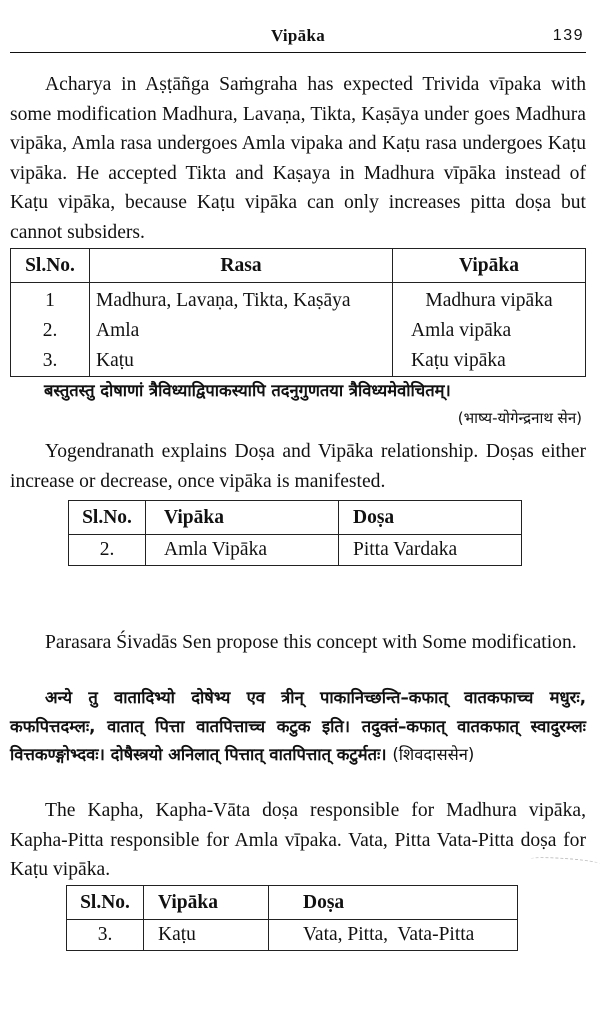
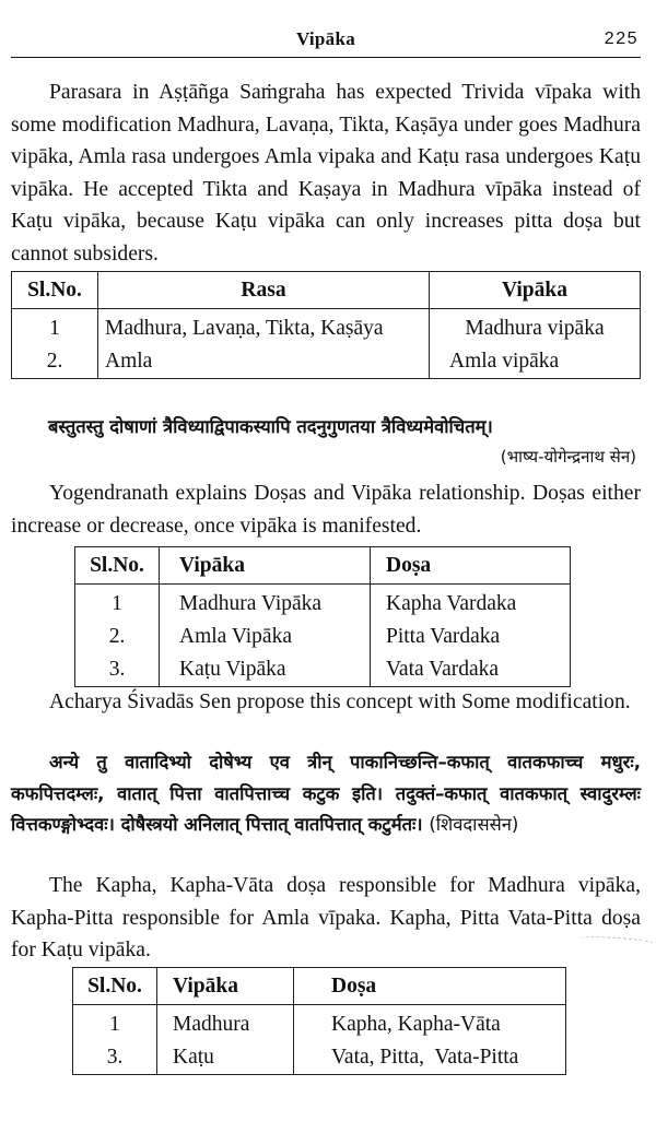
  Vipāka
- 139
+ 225
- Acharya in Aṣṭāñga Saṁgraha has expected Trivida vīpaka with some modification Madhura, Lavaṇa, Tikta, Kaṣāya under goes Madhura vipāka, Amla rasa undergoes Amla vipaka and Kaṭu rasa undergoes Kaṭu vipāka. He accepted Tikta and Kaṣaya in Madhura vīpāka instead of Kaṭu vipāka, because Kaṭu vipāka can only increases pitta doṣa but cannot subsiders.
+ Parasara in Aṣṭāñga Saṁgraha has expected Trivida vīpaka with some modification Madhura, Lavaṇa, Tikta, Kaṣāya under goes Madhura vipāka, Amla rasa undergoes Amla vipaka and Kaṭu rasa undergoes Kaṭu vipāka. He accepted Tikta and Kaṣaya in Madhura vīpāka instead of Kaṭu vipāka, because Kaṭu vipāka can only increases pitta doṣa but cannot subsiders.
  Sl.No.	Rasa	Vipāka
  1	Madhura, Lavaṇa, Tikta, Kaṣāya	Madhura vipāka
  2.	Amla	Amla vipāka
- 3.	Kaṭu	Kaṭu vipāka
  बस्तुतस्तु दोषाणां त्रैविध्याद्विपाकस्यापि तदनुगुणतया त्रैविध्यमेवोचितम्।
  (भाष्य-योगेन्द्रनाथ सेन)
- Yogendranath explains Doṣa and Vipāka relationship. Doṣas either increase or decrease, once vipāka is manifested.
+ Yogendranath explains Doṣas and Vipāka relationship. Doṣas either increase or decrease, once vipāka is manifested.
  Sl.No.	Vipāka	Doṣa
+ 1	Madhura Vipāka	Kapha Vardaka
  2.	Amla Vipāka	Pitta Vardaka
+ 3.	Kaṭu Vipāka	Vata Vardaka
- Parasara Śivadās Sen propose this concept with Some modification.
+ Acharya Śivadās Sen propose this concept with Some modification.
  अन्ये तु वातादिभ्यो दोषेभ्य एव त्रीन् पाकानिच्छन्ति–कफात् वातकफाच्च मधुरः, कफपित्तदम्लः, वातात् पित्ता वातपित्ताच्च कटुक इति। तदुक्तं–कफात् वातकफात् स्वादुरम्लः वित्तकण्ङ्गोभ्दवः। दोषैस्त्रयो अनिलात् पित्तात् वातपित्तात् कटुर्मतः। (शिवदाससेन)
- The Kapha, Kapha-Vāta doṣa responsible for Madhura vipāka, Kapha-Pitta responsible for Amla vīpaka. Vata, Pitta Vata-Pitta doṣa for Kaṭu vipāka.
+ The Kapha, Kapha-Vāta doṣa responsible for Madhura vipāka, Kapha-Pitta responsible for Amla vīpaka. Kapha, Pitta Vata-Pitta doṣa for Kaṭu vipāka.
  Sl.No.	Vipāka	Doṣa
+ 1	Madhura	Kapha, Kapha-Vāta
  3.	Kaṭu	Vata, Pitta, Vata-Pitta
